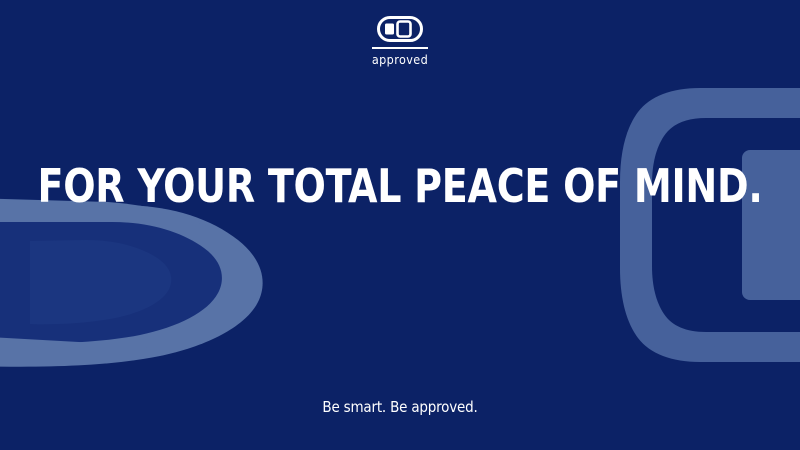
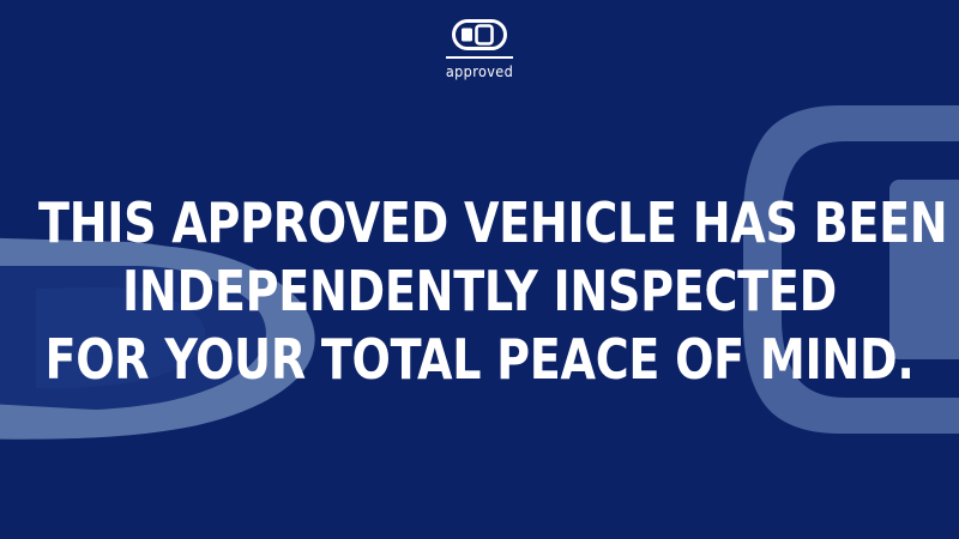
  approved
+ THIS APPROVED VEHICLE HAS BEEN
+ INDEPENDENTLY INSPECTED
  FOR YOUR TOTAL PEACE OF MIND.
- Be smart. Be approved.
